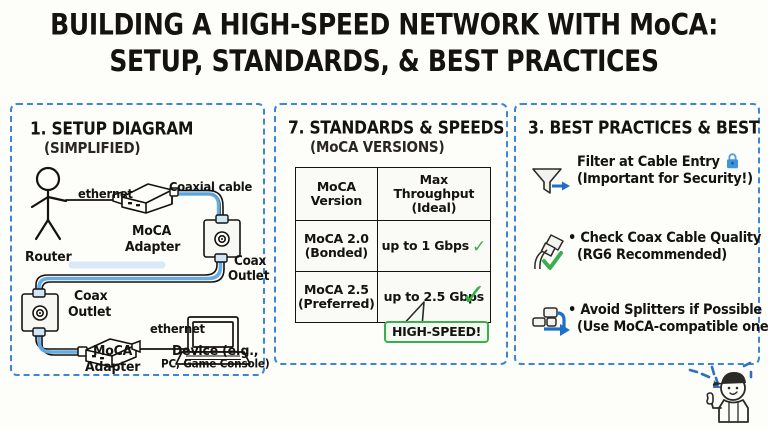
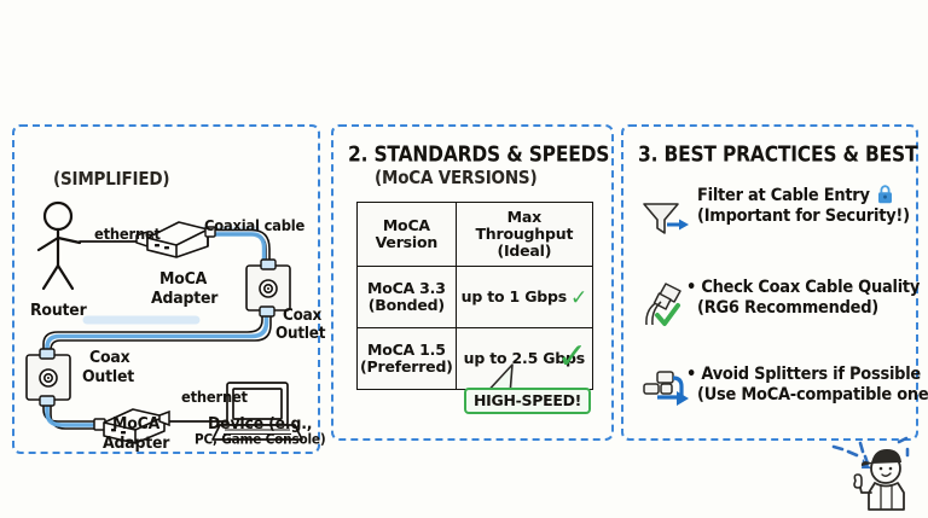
- BUILDING A HIGH-SPEED NETWORK WITH MoCA:
- SETUP, STANDARDS, & BEST PRACTICES
- 1. SETUP DIAGRAM
  (SIMPLIFIED)
  ethernet
  Coaxial cable
  Router
  MoCA
  Adapter
  Coax
  Outlet
  Coax
  Outlet
  ethernet
  MoCA
  Adapter
  Device (e.g.,
  PC, Game Console)
- 7. STANDARDS & SPEEDS
+ 2. STANDARDS & SPEEDS
  (MoCA VERSIONS)
  MoCA Version	Max Throughput (Ideal)
- MoCA 2.0 (Bonded)	up to 1 Gbps ✓
+ MoCA 3.3 (Bonded)	up to 1 Gbps ✓
- MoCA 2.5 (Preferred)	up to 2.5 Gbps
+ MoCA 1.5 (Preferred)	up to 2.5 Gbps
  ✓
  HIGH-SPEED!
  3. BEST PRACTICES & BEST
  Filter at Cable Entry
  (Important for Security!)
  • Check Coax Cable Quality
  (RG6 Recommended)
  • Avoid Splitters if Possible
  (Use MoCA-compatible one
